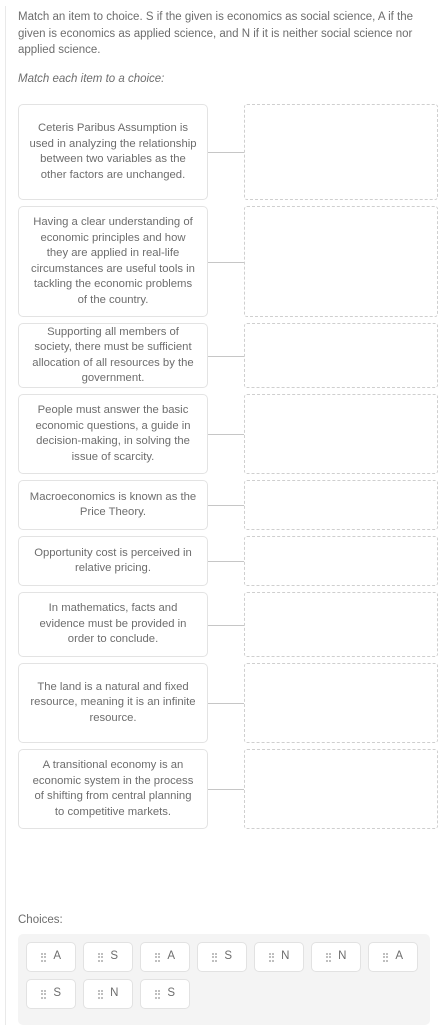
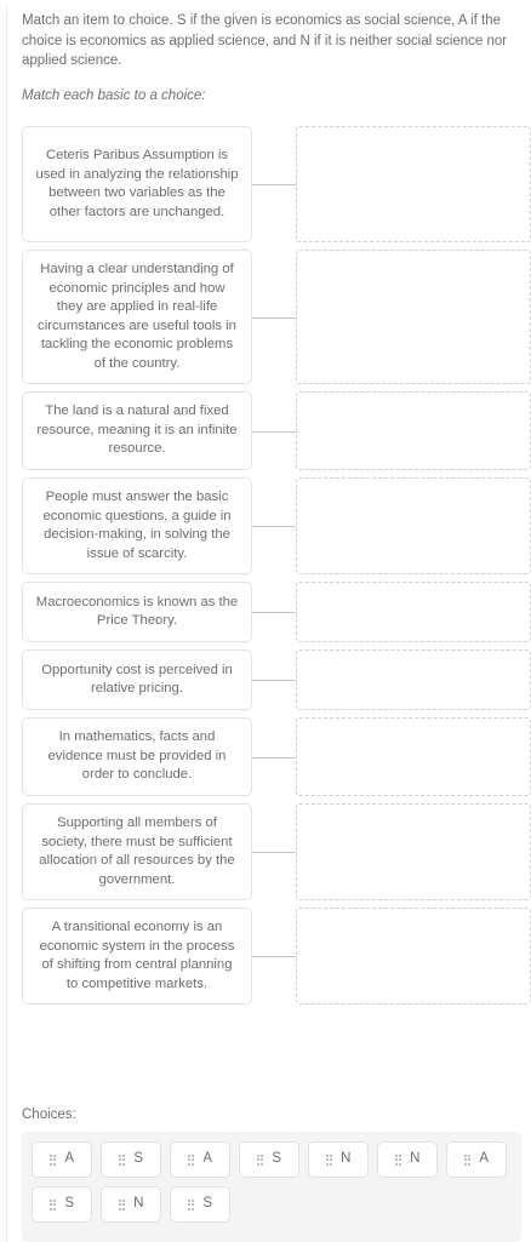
- Match an item to choice. S if the given is economics as social science, A if the given is economics as applied science, and N if it is neither social science nor applied science.
+ Match an item to choice. S if the given is economics as social science, A if the choice is economics as applied science, and N if it is neither social science nor applied science.
- Match each item to a choice:
+ Match each basic to a choice:
  Ceteris Paribus Assumption is used in analyzing the relationship between two variables as the other factors are unchanged.
  Having a clear understanding of economic principles and how they are applied in real-life circumstances are useful tools in tackling the economic problems of the country.
- Supporting all members of society, there must be sufficient allocation of all resources by the government.
+ The land is a natural and fixed resource, meaning it is an infinite resource.
  People must answer the basic economic questions, a guide in decision-making, in solving the issue of scarcity.
  Macroeconomics is known as the Price Theory.
  Opportunity cost is perceived in relative pricing.
  In mathematics, facts and evidence must be provided in order to conclude.
- The land is a natural and fixed resource, meaning it is an infinite resource.
+ Supporting all members of society, there must be sufficient allocation of all resources by the government.
  A transitional economy is an economic system in the process of shifting from central planning to competitive markets.
  Choices:
  A
  S
  A
  S
  N
  N
  A
  S
  N
  S
